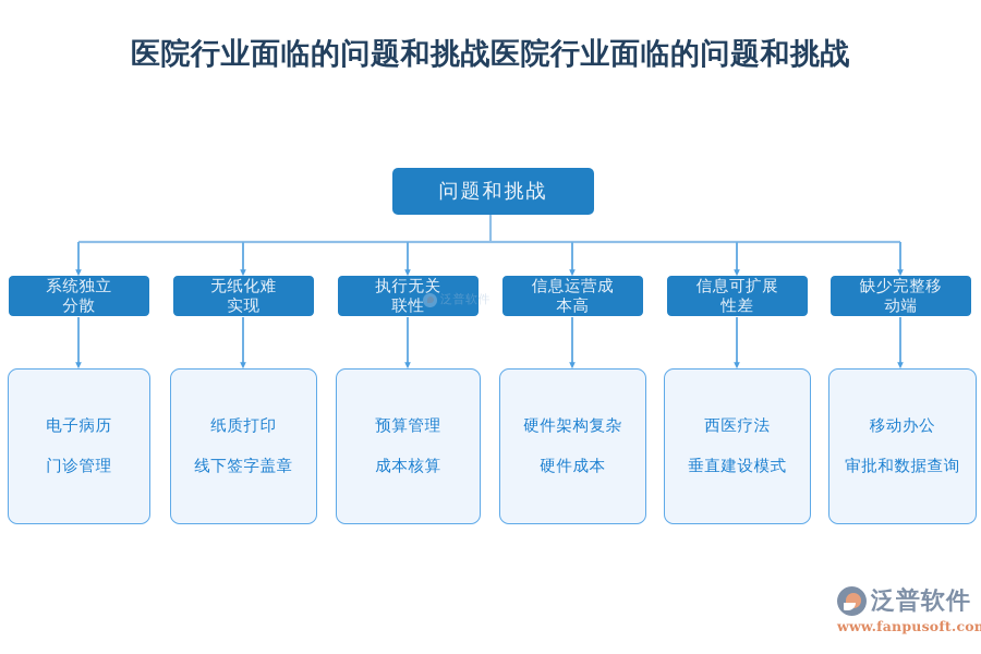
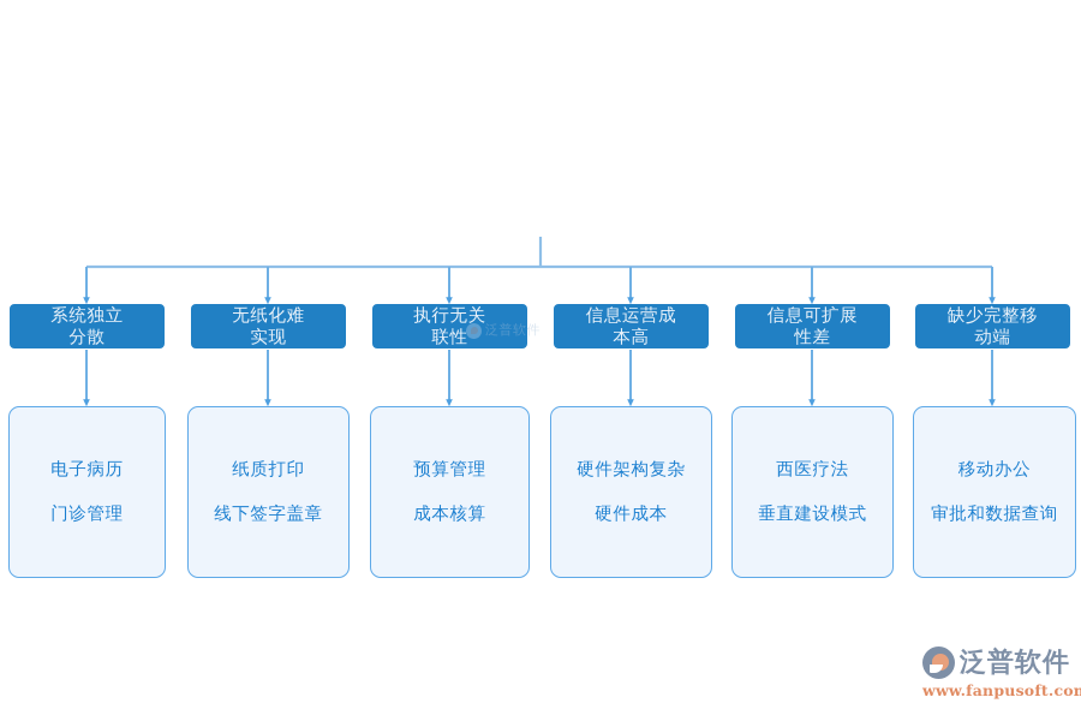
- 医院行业面临的问题和挑战医院行业面临的问题和挑战
- 问题和挑战
  系统独立
  分散
  电子病历
  门诊管理
  无纸化难
  实现
  纸质打印
  线下签字盖章
  执行无关
  联性
  预算管理
  成本核算
  信息运营成
  本高
  硬件架构复杂
  硬件成本
  信息可扩展
  性差
  西医疗法
  垂直建设模式
  缺少完整移
  动端
  移动办公
  审批和数据查询
  泛普软件
  泛普软件
  www.fanpusoft.co
